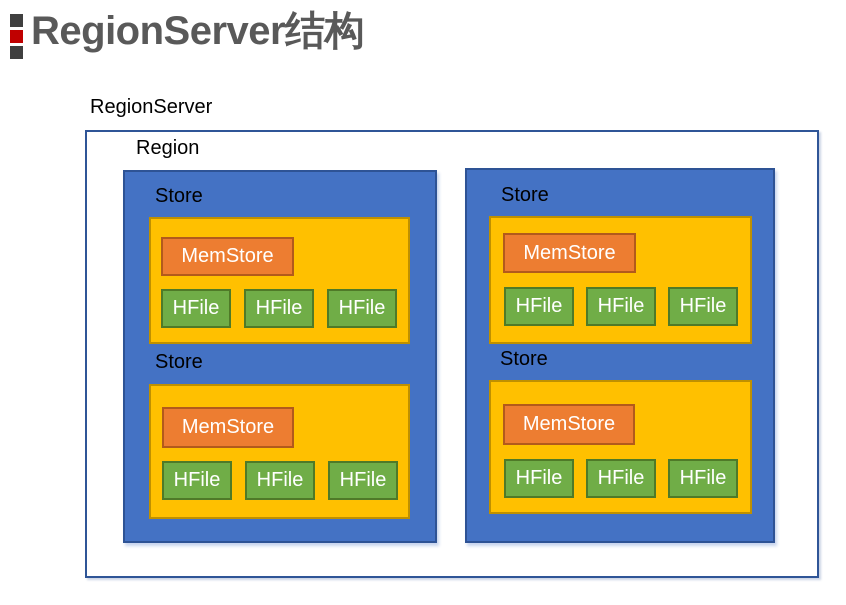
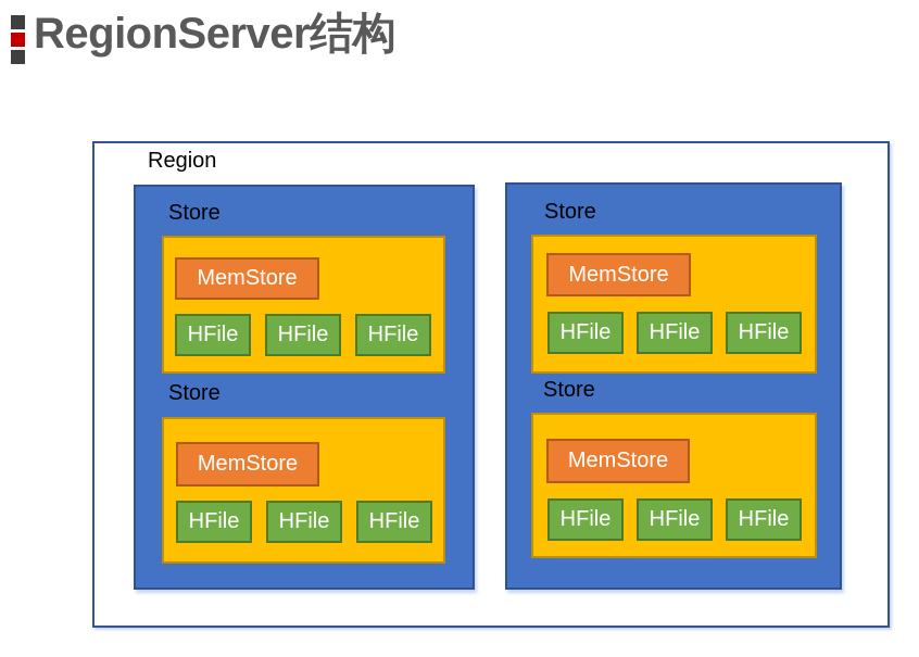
  RegionServer结构
- RegionServer
  Region
  Store
  MemStore
  HFile
  HFile
  HFile
  Store
  MemStore
  HFile
  HFile
  HFile
  Store
  MemStore
  HFile
  HFile
  HFile
  Store
  MemStore
  HFile
  HFile
  HFile
